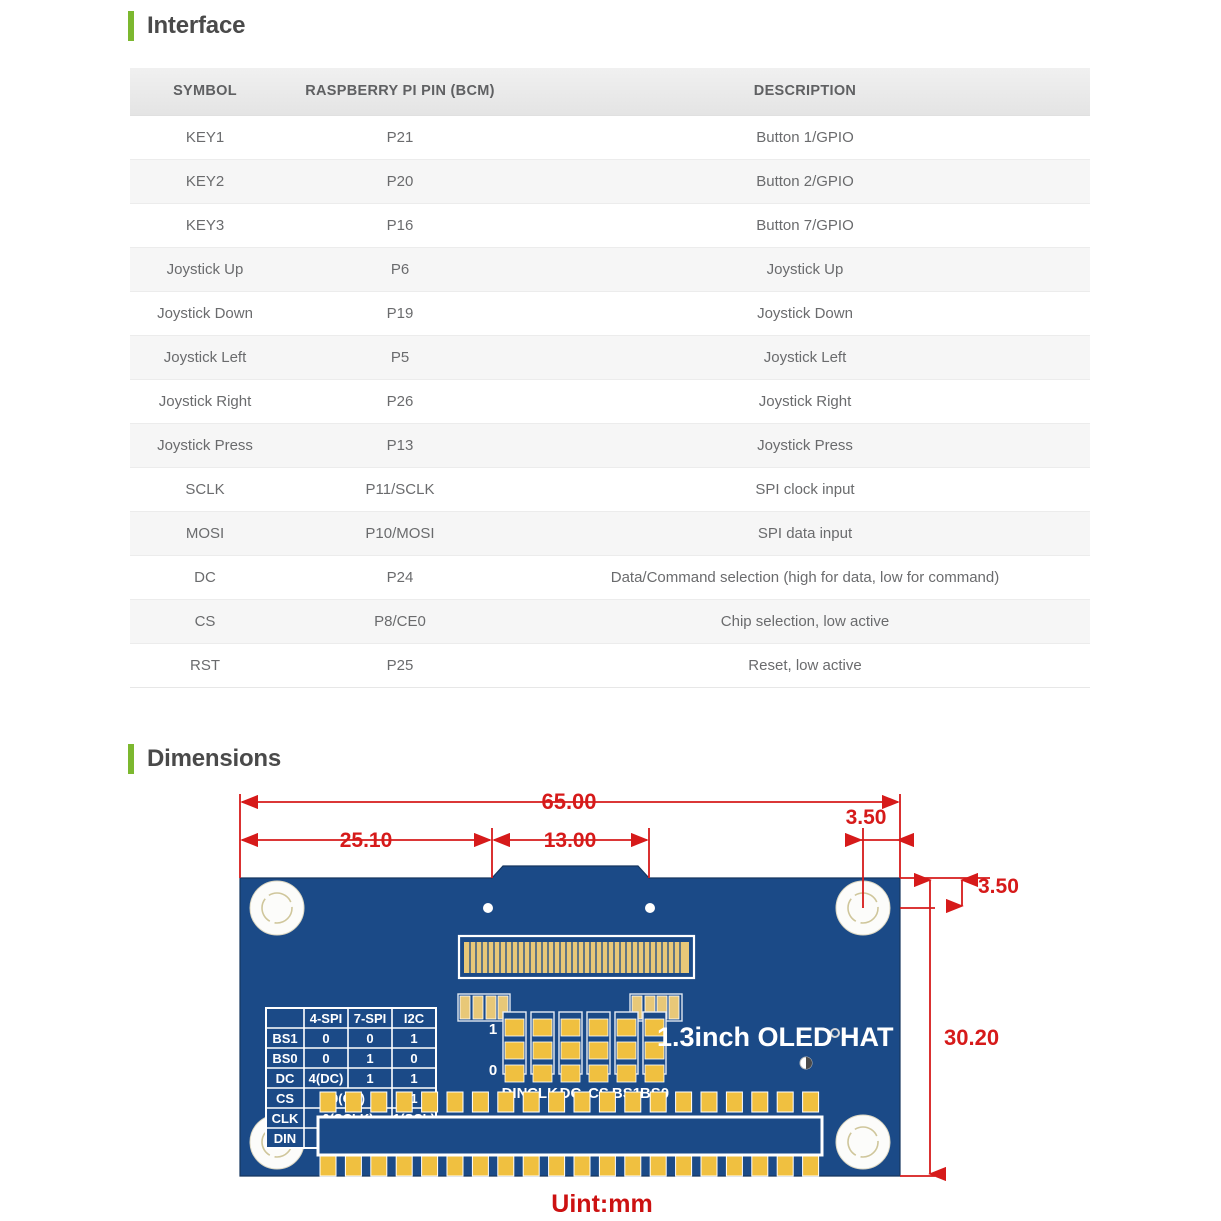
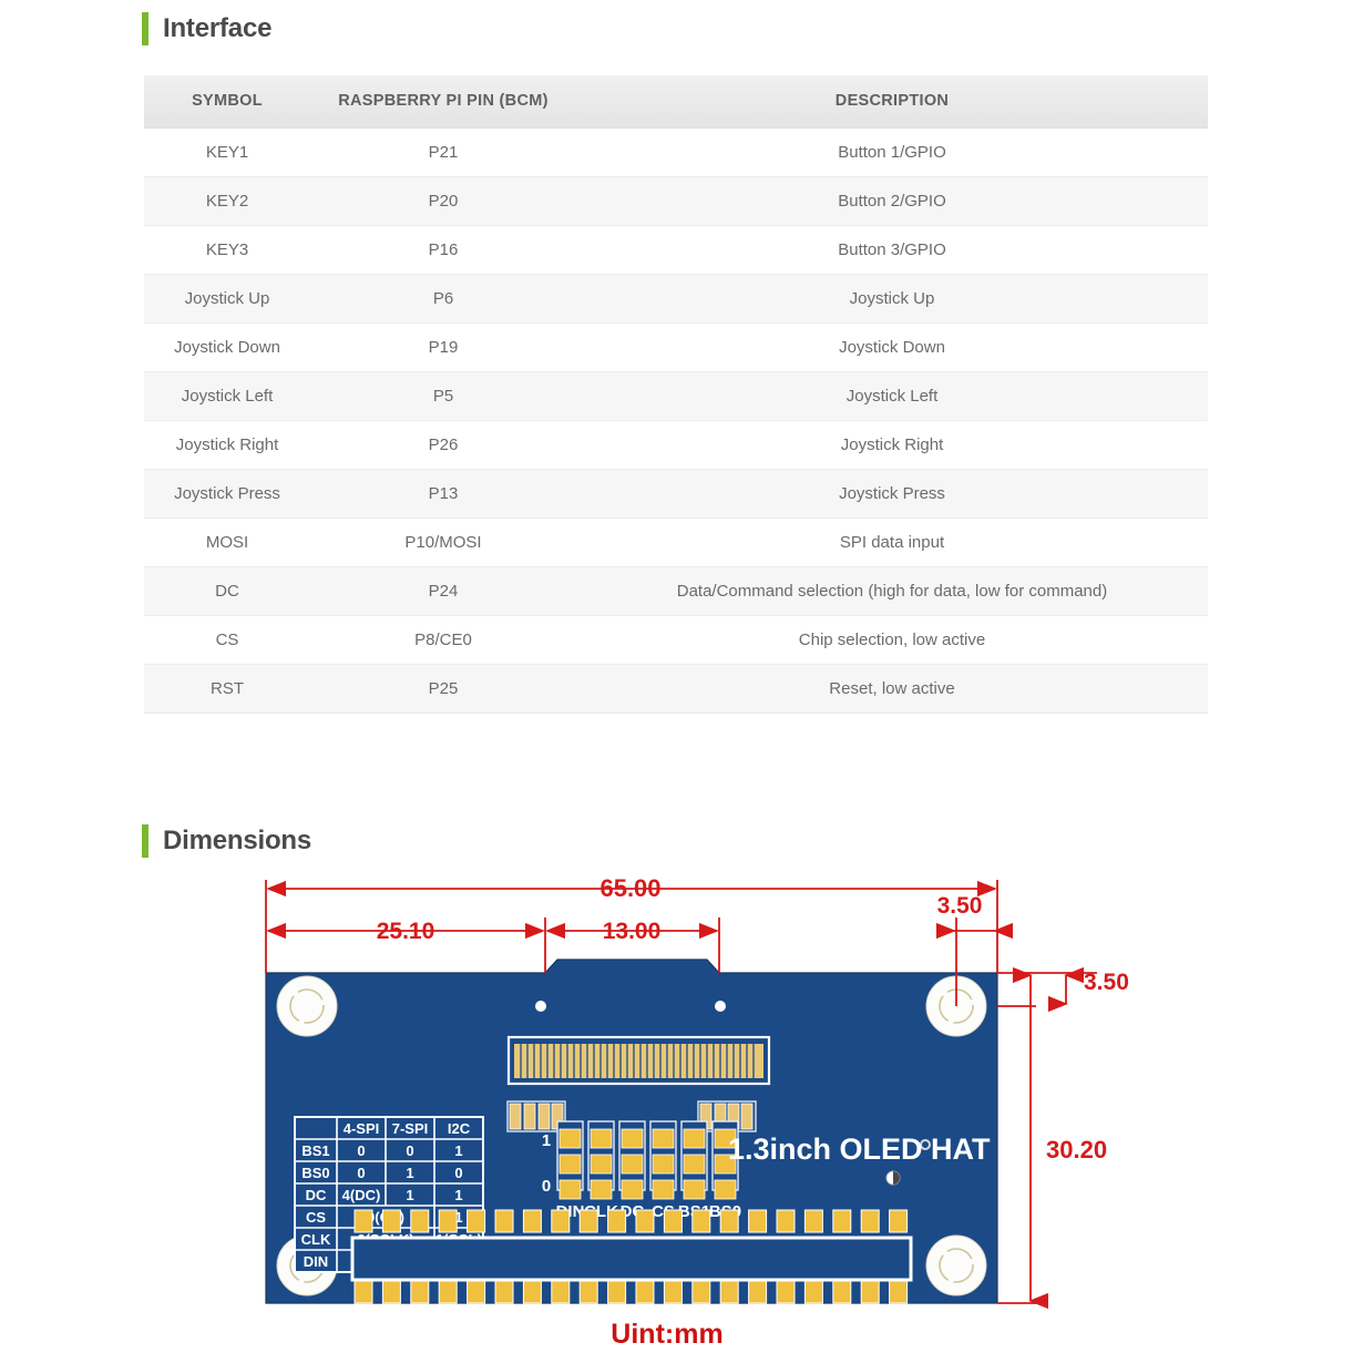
  Interface
  SYMBOL	RASPBERRY PI PIN (BCM)	DESCRIPTION
  KEY1	P21	Button 1/GPIO
  KEY2	P20	Button 2/GPIO
- KEY3	P16	Button 7/GPIO
+ KEY3	P16	Button 3/GPIO
  Joystick Up	P6	Joystick Up
  Joystick Down	P19	Joystick Down
  Joystick Left	P5	Joystick Left
  Joystick Right	P26	Joystick Right
  Joystick Press	P13	Joystick Press
- SCLK	P11/SCLK	SPI clock input
  MOSI	P10/MOSI	SPI data input
  DC	P24	Data/Command selection (high for data, low for command)
  CS	P8/CE0	Chip selection, low active
  RST	P25	Reset, low active
  Dimensions
  1.3inch OLED HAT
  1
  0
  4-SPI
  7-SPI
  I2C
  BS1
  0
  0
  1
  BS0
  0
  1
  0
  DC
  4(DC)
  1
  1
  CS
  1
  CLK
  DIN
  65.00
  25.10
  13.00
  3.50
  3.50
  30.20
  Uint:mm
